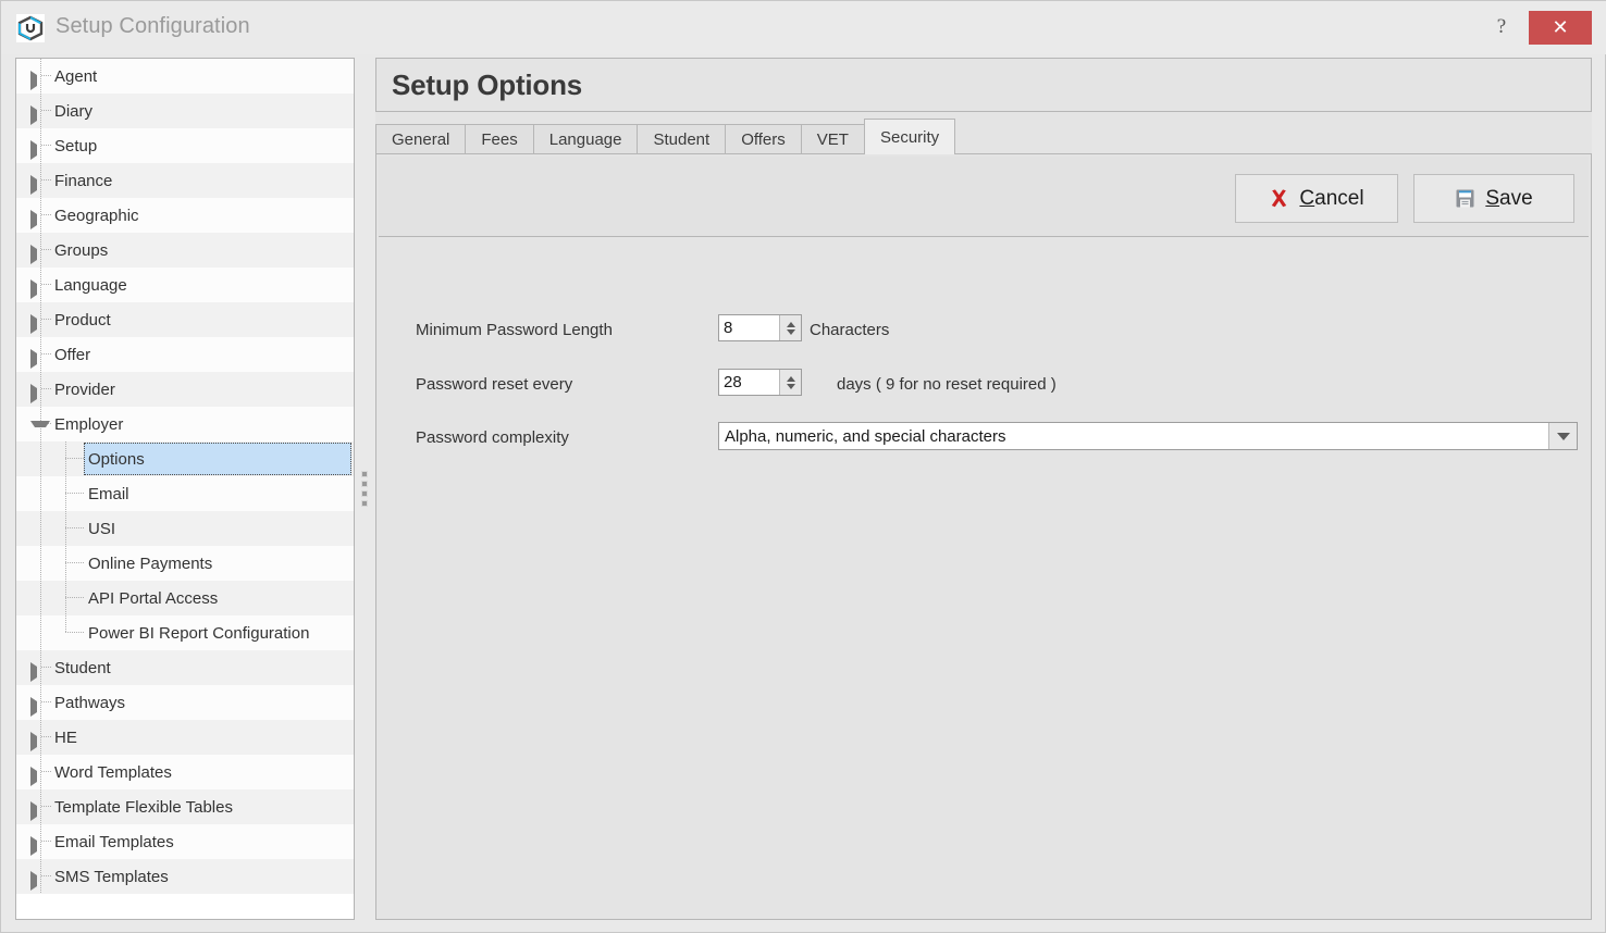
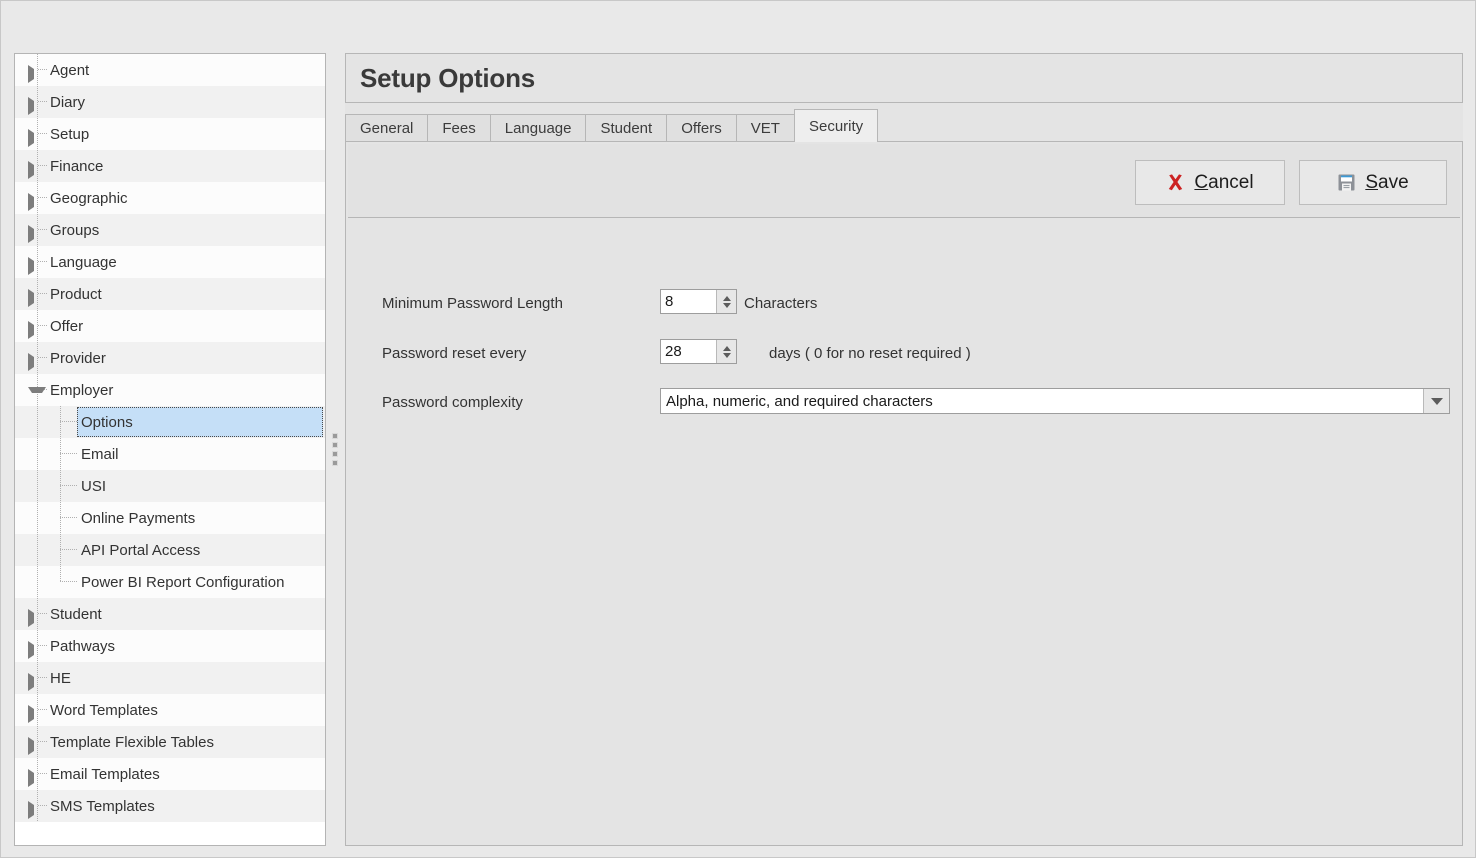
- Setup Configuration
- ?
- ✕
  Agent
  Diary
  Setup
  Finance
  Geographic
  Groups
  Language
  Product
  Offer
  Provider
  Employer
  Options
  Email
  USI
  Online Payments
  API Portal Access
  Power BI Report Configuration
  Student
  Pathways
  HE
  Word Templates
  Template Flexible Tables
  Email Templates
  SMS Templates
  Setup Options
  General
  Fees
  Language
  Student
  Offers
  VET
  Security
  Cancel
  Save
  Minimum Password Length
  8
  Characters
  Password reset every
  28
- days ( 9 for no reset required )
+ days ( 0 for no reset required )
  Password complexity
- Alpha, numeric, and special characters
+ Alpha, numeric, and required characters
